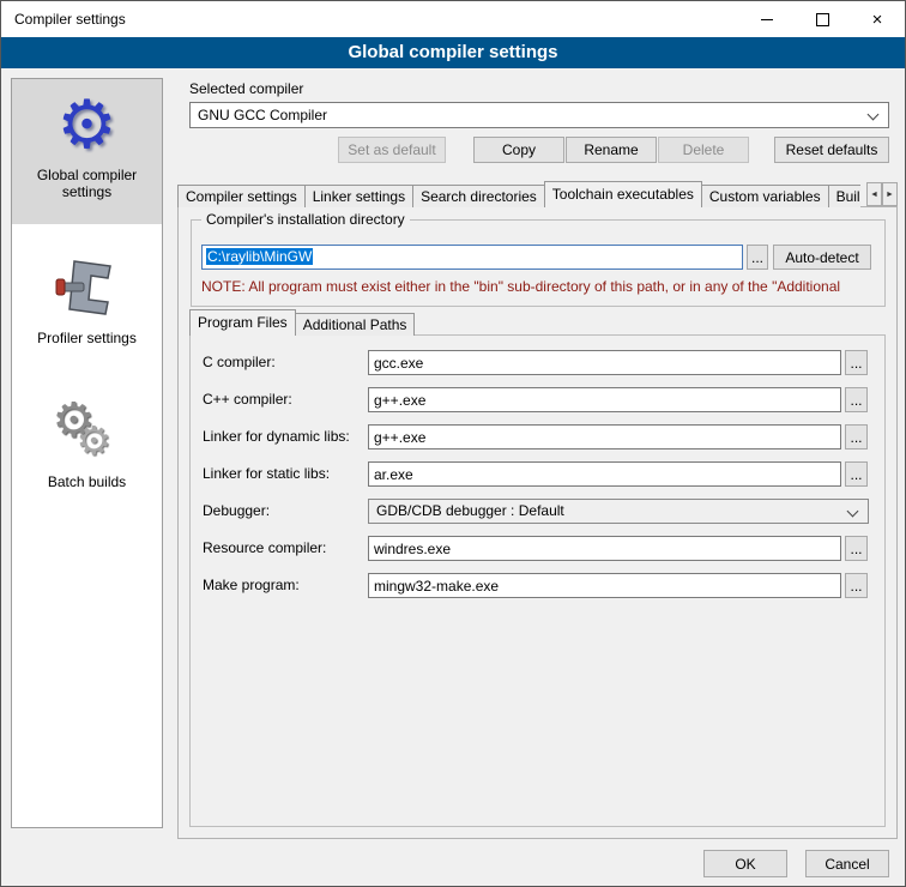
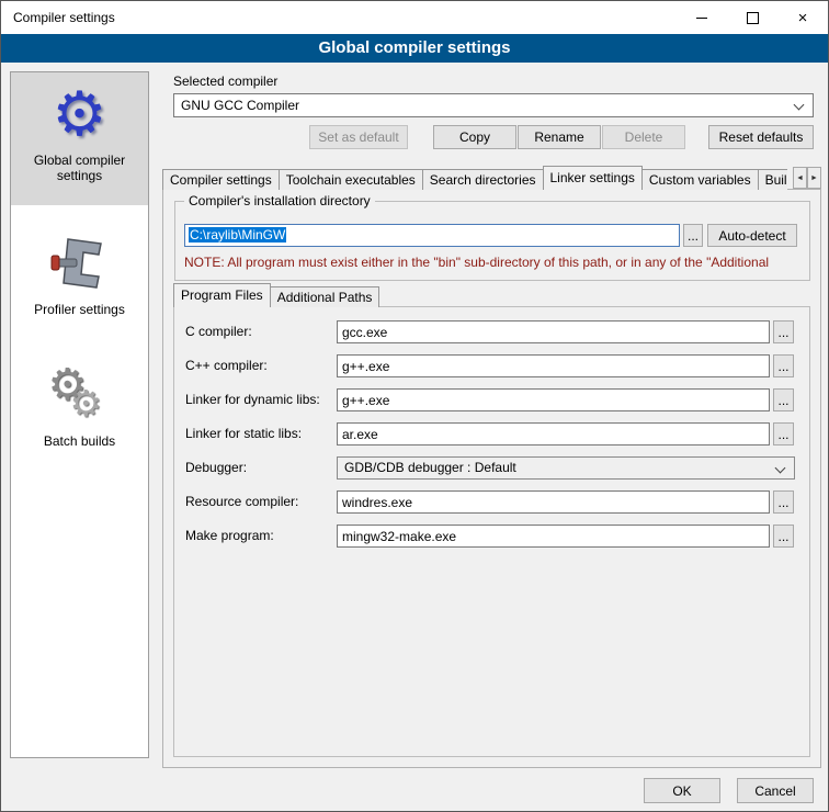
  Compiler settings
  ×
  Global compiler settings
  ⚙
  Global compiler settings
  Profiler settings
  ⚙
  ⚙
  Batch builds
  Selected compiler
  GNU GCC Compiler
  Set as default
  Copy
  Rename
  Delete
  Reset defaults
  Compiler settings
- Linker settings
+ Toolchain executables
  Search directories
- Toolchain executables
+ Linker settings
  Custom variables
  Buil
  Compiler's installation directory
  C:\raylib\MinGW
  ...
  Auto-detect
  NOTE: All program must exist either in the "bin" sub-directory of this path, or in any of the "Additional
  Program Files
  Additional Paths
  C compiler:
  gcc.exe
  ...
  C++ compiler:
  g++.exe
  ...
  Linker for dynamic libs:
  g++.exe
  ...
  Linker for static libs:
  ar.exe
  ...
  Debugger:
  GDB/CDB debugger : Default
  Resource compiler:
  windres.exe
  ...
  Make program:
  mingw32-make.exe
  ...
  OK
  Cancel
